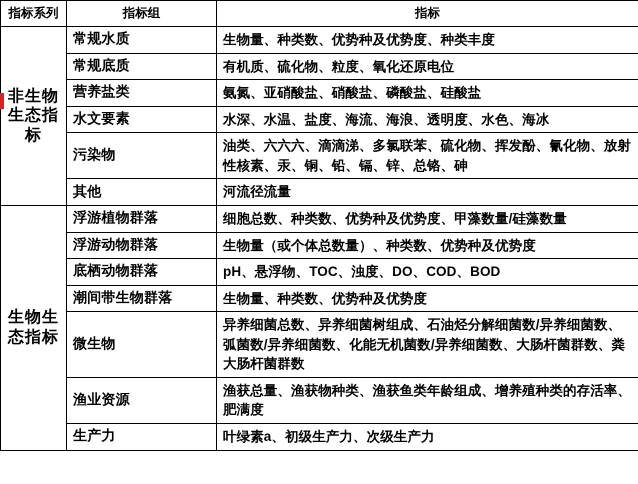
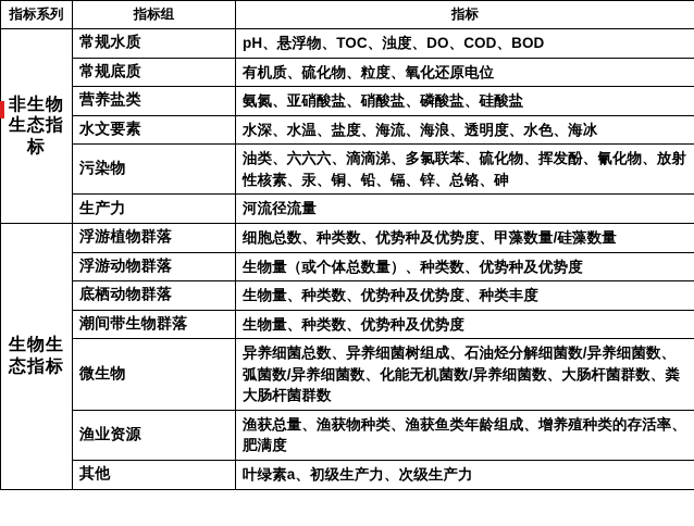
  指标系列	指标组	指标
- 非生物生态指标	常规水质	生物量、种类数、优势种及优势度、种类丰度
+ 非生物生态指标	常规水质	pH、悬浮物、TOC、浊度、DO、COD、BOD
  常规底质	有机质、硫化物、粒度、氧化还原电位
  营养盐类	氨氮、亚硝酸盐、硝酸盐、磷酸盐、硅酸盐
  水文要素	水深、水温、盐度、海流、海浪、透明度、水色、海冰
  污染物	油类、六六六、滴滴涕、多氯联苯、硫化物、挥发酚、氰化物、放射性核素、汞、铜、铅、镉、锌、总铬、砷
- 其他	河流径流量
+ 生产力	河流径流量
  生物生态指标	浮游植物群落	细胞总数、种类数、优势种及优势度、甲藻数量/硅藻数量
  浮游动物群落	生物量（或个体总数量）、种类数、优势种及优势度
- 底栖动物群落	pH、悬浮物、TOC、浊度、DO、COD、BOD
+ 底栖动物群落	生物量、种类数、优势种及优势度、种类丰度
  潮间带生物群落	生物量、种类数、优势种及优势度
  微生物	异养细菌总数、异养细菌树组成、石油烃分解细菌数/异养细菌数、弧菌数/异养细菌数、化能无机菌数/异养细菌数、大肠杆菌群数、粪大肠杆菌群数
  渔业资源	渔获总量、渔获物种类、渔获鱼类年龄组成、增养殖种类的存活率、肥满度
- 生产力	叶绿素a、初级生产力、次级生产力
+ 其他	叶绿素a、初级生产力、次级生产力
